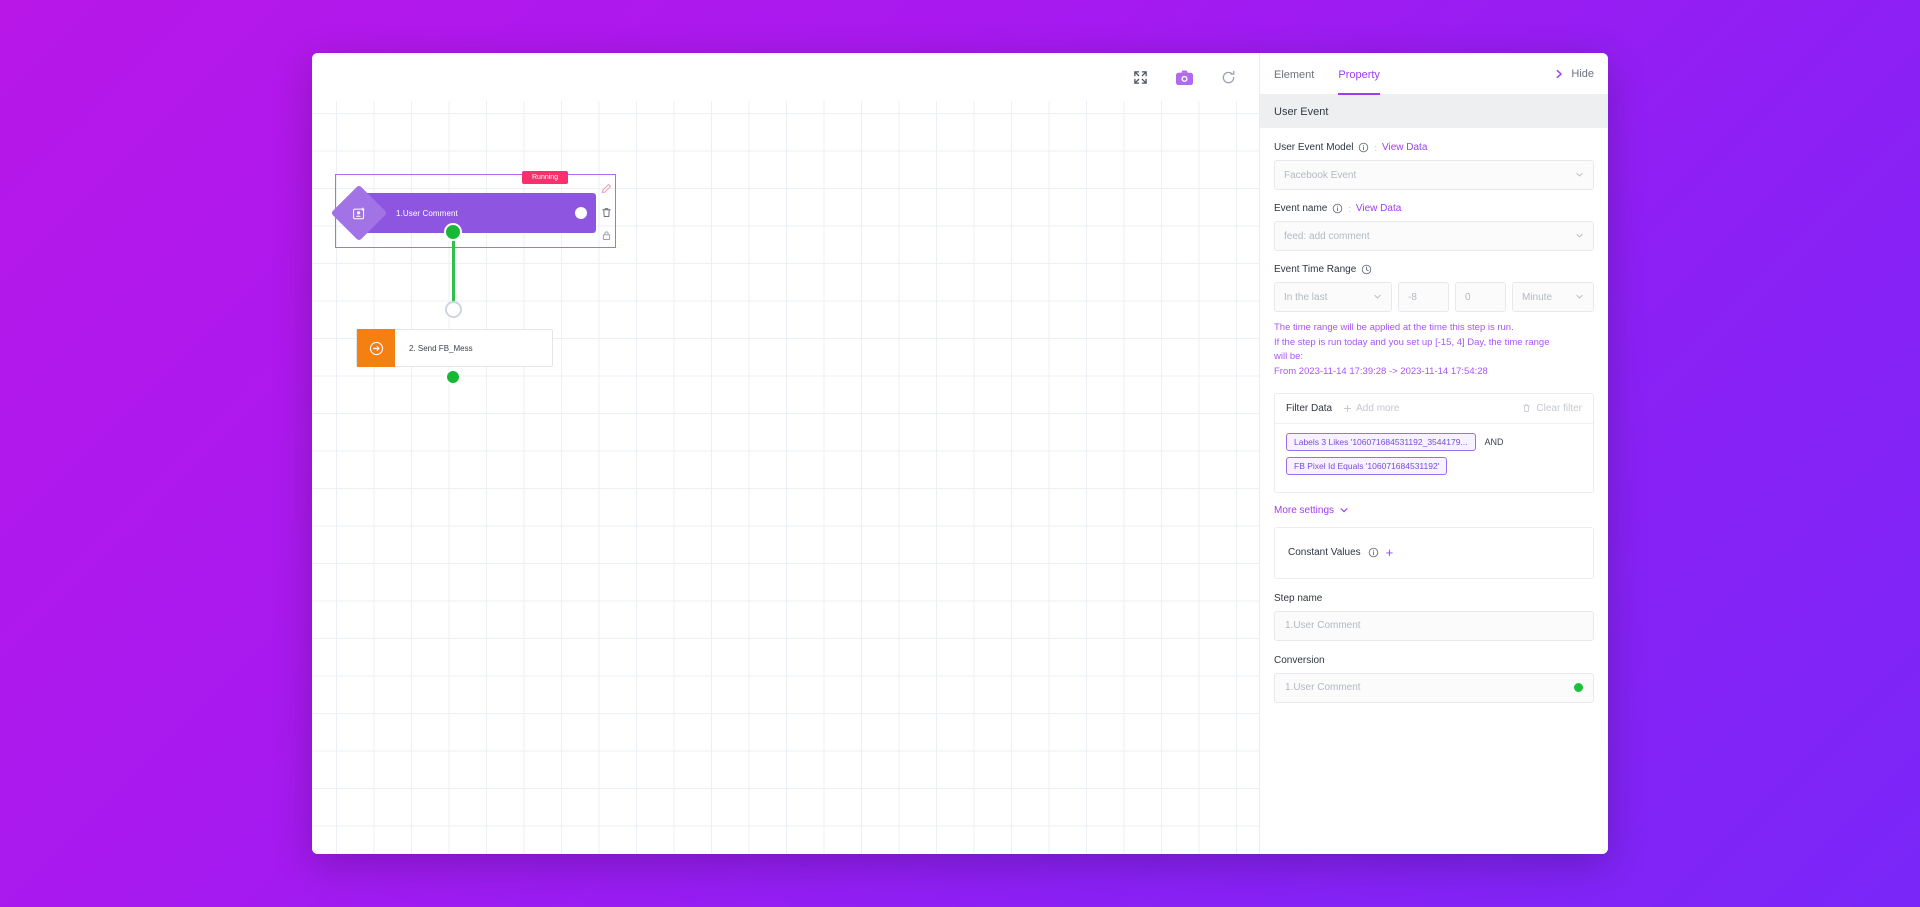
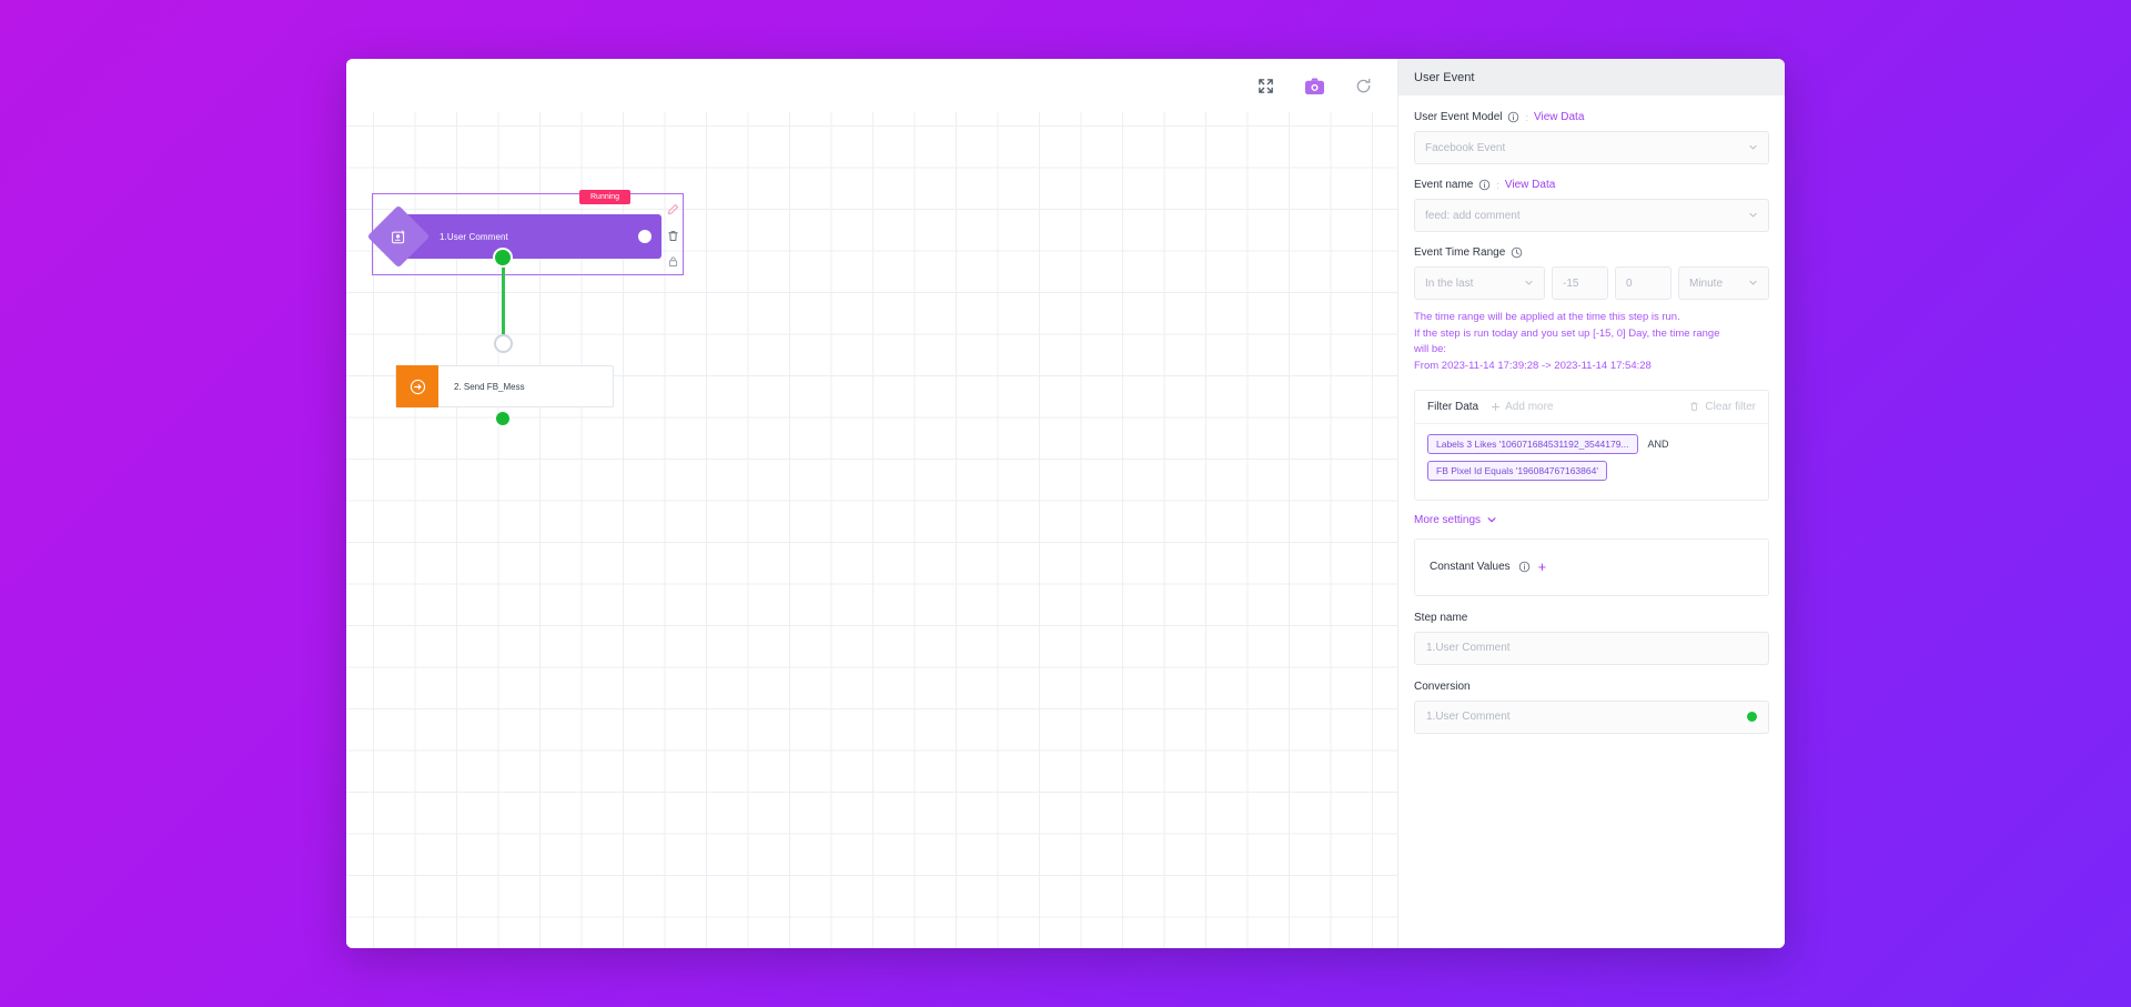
  1.User Comment
  2. Send FB_Mess
- Element
- Property
- Hide
  User Event
  User Event Model
  :
  View Data
  Facebook Event
  Event name
  :
  View Data
  feed: add comment
  Event Time Range
  In the last
- -8
+ -15
  0
  Minute
  The time range will be applied at the time this step is run.
- If the step is run today and you set up [-15, 4] Day, the time range
+ If the step is run today and you set up [-15, 0] Day, the time range
  will be:
  From 2023-11-14 17:39:28 -> 2023-11-14 17:54:28
  Filter Data
  Add more
  Clear filter
  Labels 3 Likes '106071684531192_3544179...
  AND
- FB Pixel Id Equals '106071684531192'
+ FB Pixel Id Equals '196084767163864'
  More settings
  Constant Values
  +
  Step name
  1.User Comment
  Conversion
  1.User Comment
